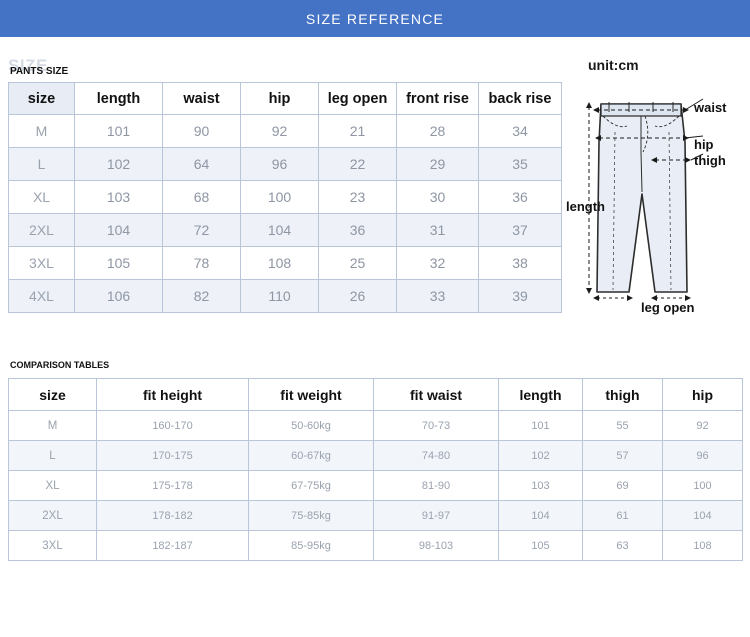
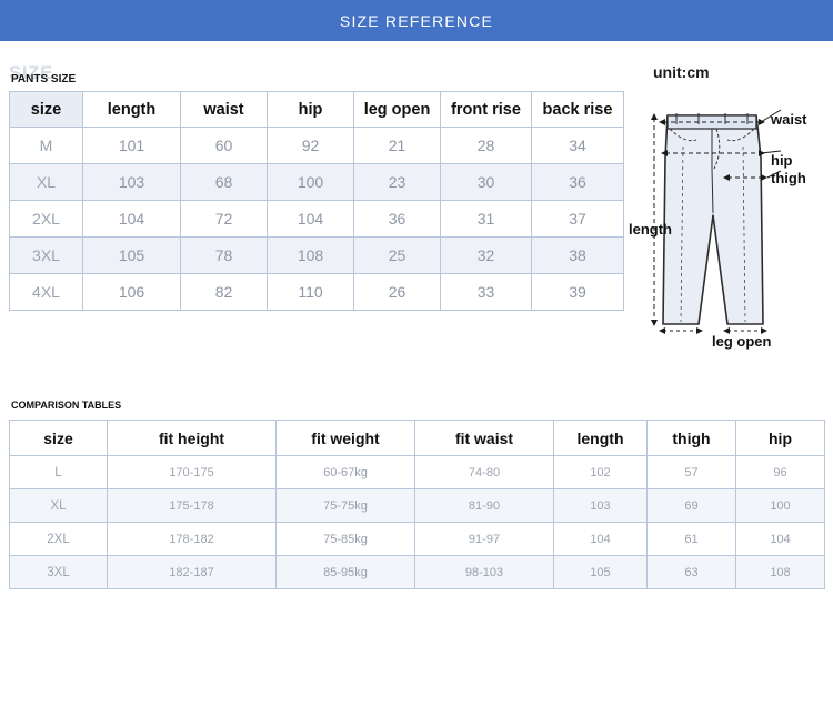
  SIZE REFERENCE
  SIZE
  unit:cm
  PANTS SIZE
  size	length	waist	hip	leg open	front rise	back rise
- M	101	90	92	21	28	34
+ M	101	60	92	21	28	34
- L	102	64	96	22	29	35
  XL	103	68	100	23	30	36
  2XL	104	72	104	36	31	37
  3XL	105	78	108	25	32	38
  4XL	106	82	110	26	33	39
  waist
  hip
  thigh
  length
  leg open
  COMPARISON TABLES
  size	fit height	fit weight	fit waist	length	thigh	hip
- M	160-170	50-60kg	70-73	101	55	92
  L	170-175	60-67kg	74-80	102	57	96
- XL	175-178	67-75kg	81-90	103	69	100
+ XL	175-178	75-75kg	81-90	103	69	100
  2XL	178-182	75-85kg	91-97	104	61	104
  3XL	182-187	85-95kg	98-103	105	63	108
